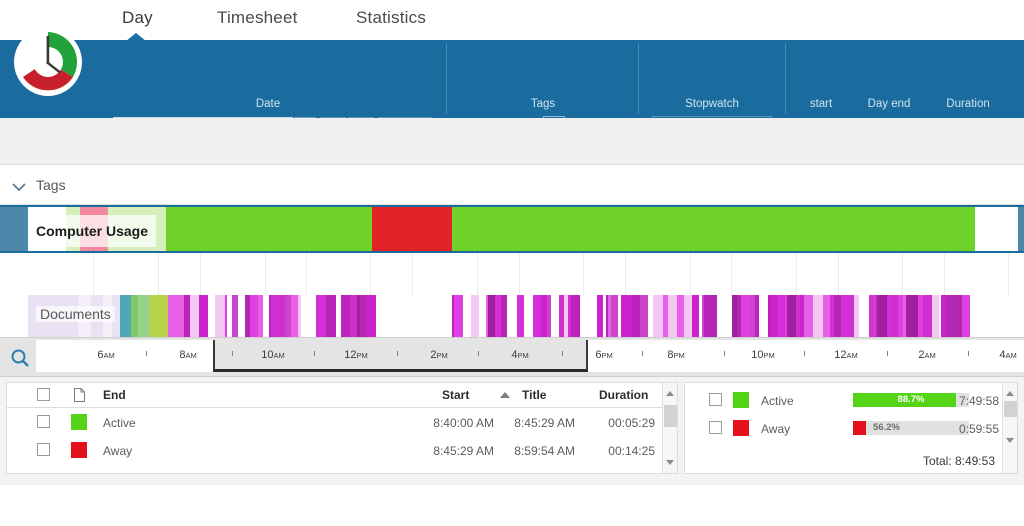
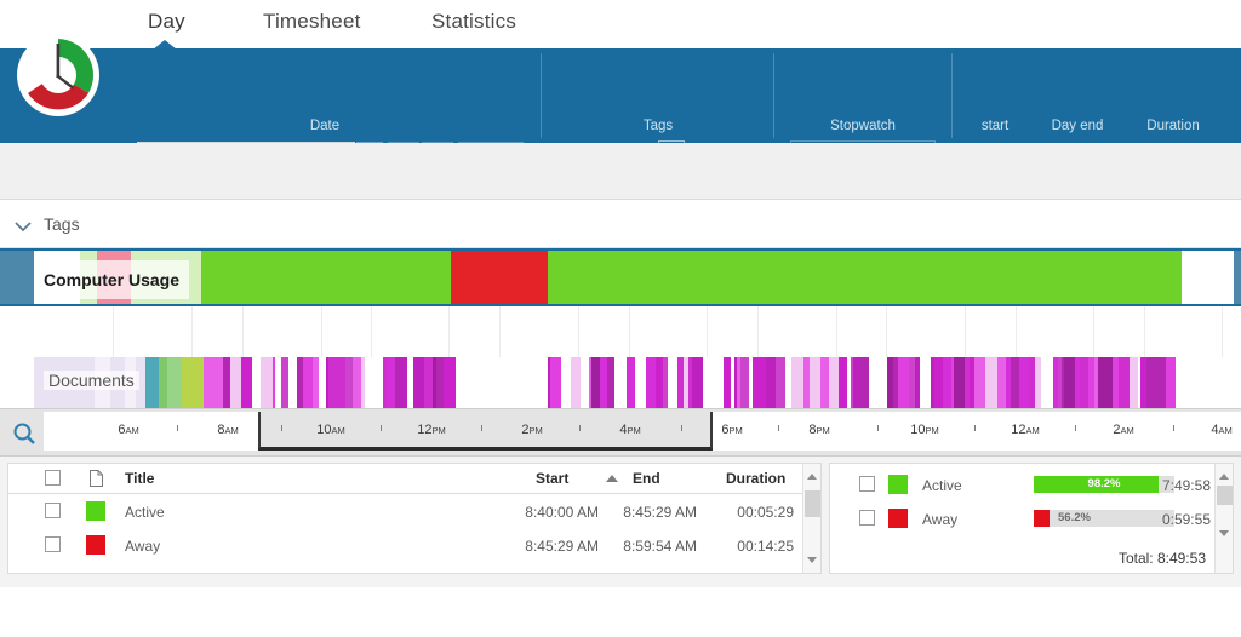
  Day
  Timesheet
  Statistics
  Date
  Tags
  Stopwatch
  start
  Day end
  Duration
  Tags
  Computer Usage
  Documents
  6AM
  8AM
  10AM
  12PM
  2PM
  4PM
  6PM
  8PM
  10PM
  12AM
  2AM
  4AM
- End
+ Title
  Start
- Title
+ End
  Duration
  Active
  8:40:00 AM
  8:45:29 AM
  00:05:29
  Away
  8:45:29 AM
  8:59:54 AM
  00:14:25
  Active
- 88.7%
+ 98.2%
  7:49:58
  Away
  56.2%
  0:59:55
  Total: 8:49:53
